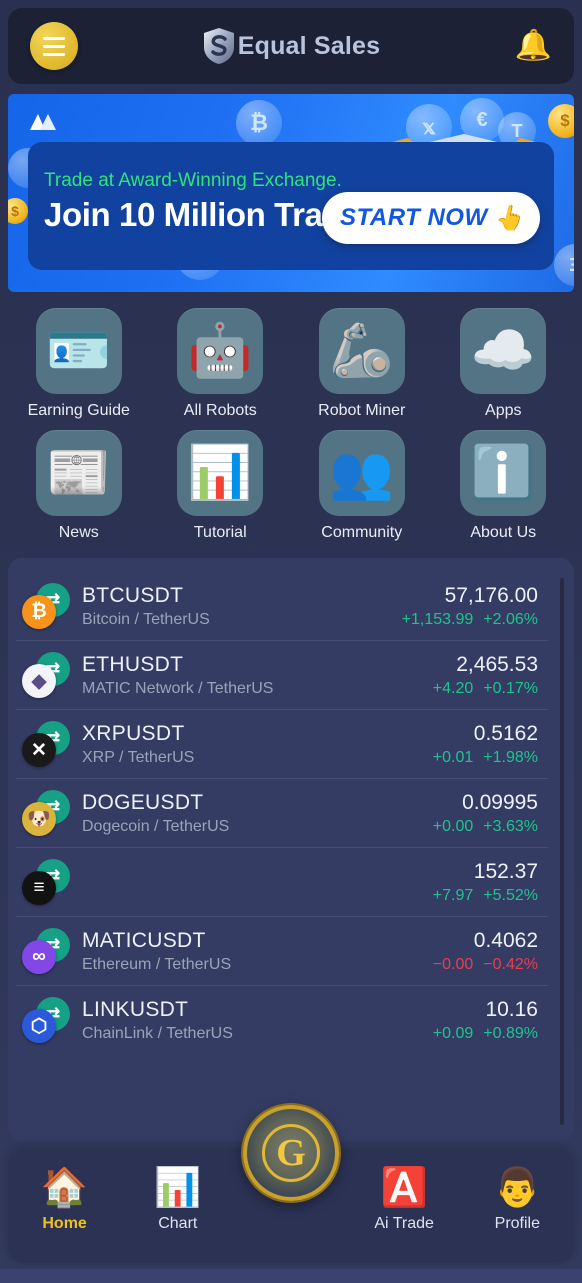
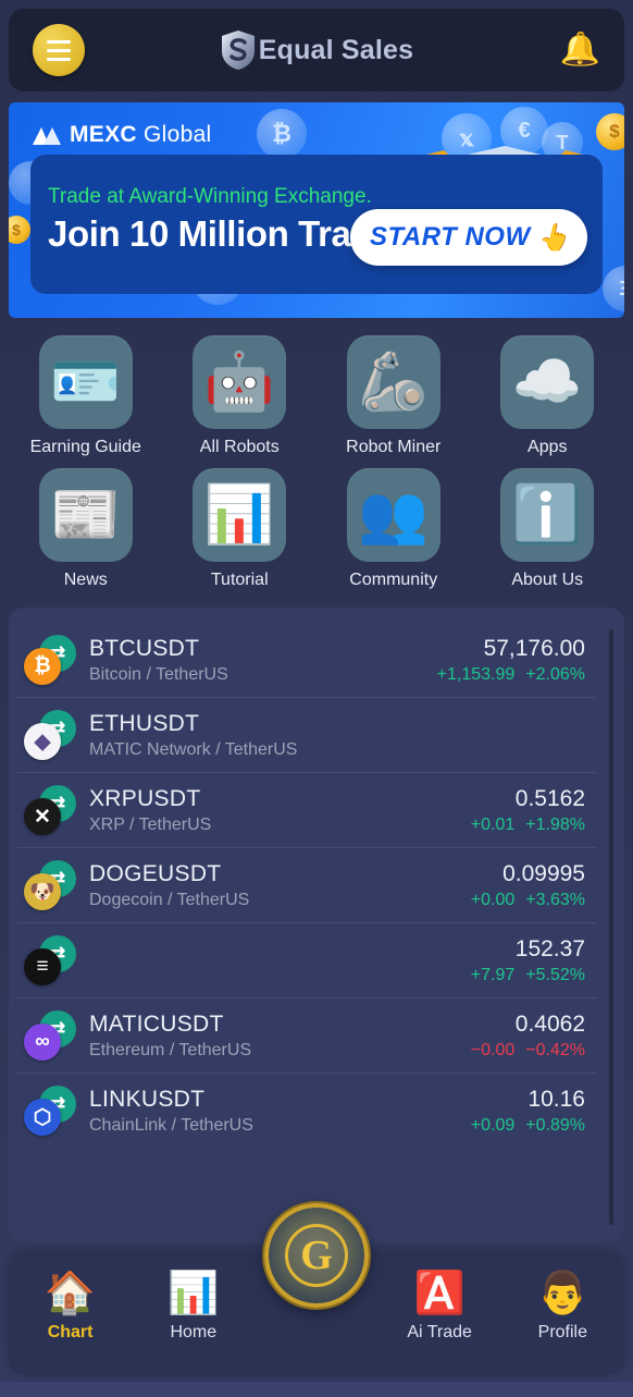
  Equal Sales
  🔔
  ₿
  𝕩
  €
  T
  $
  $
+ MEXC Global
  Trade at Award-Winning Exchange.
  Join 10 Million Tra
  START NOW
  👆
  🪪
  Earning Guide
  🤖
  All Robots
  🦾
  Robot Miner
  ☁️
  Apps
  📰
  News
  📊
  Tutorial
  👥
  Community
  ℹ️
  About Us
  ⇄
  ₿
  BTCUSDT
  Bitcoin / TetherUS
  57,176.00
  +1,153.99
  +2.06%
  ⇄
  ◆
  ETHUSDT
  MATIC Network / TetherUS
- 2,465.53
- +4.20
- +0.17%
  ⇄
  ✕
  XRPUSDT
  XRP / TetherUS
  0.5162
  +0.01
  +1.98%
  ⇄
  🐶
  DOGEUSDT
  Dogecoin / TetherUS
  0.09995
  +0.00
  +3.63%
  ⇄
  ≡
  152.37
  +7.97
  +5.52%
  ⇄
  ∞
  MATICUSDT
  Ethereum / TetherUS
  0.4062
  −0.00
  −0.42%
  ⇄
  ⬡
  LINKUSDT
  ChainLink / TetherUS
  10.16
  +0.09
  +0.89%
  🏠
- Home
+ Chart
  📊
- Chart
+ Home
  🅰️
  Ai Trade
  👨
  Profile
  G
